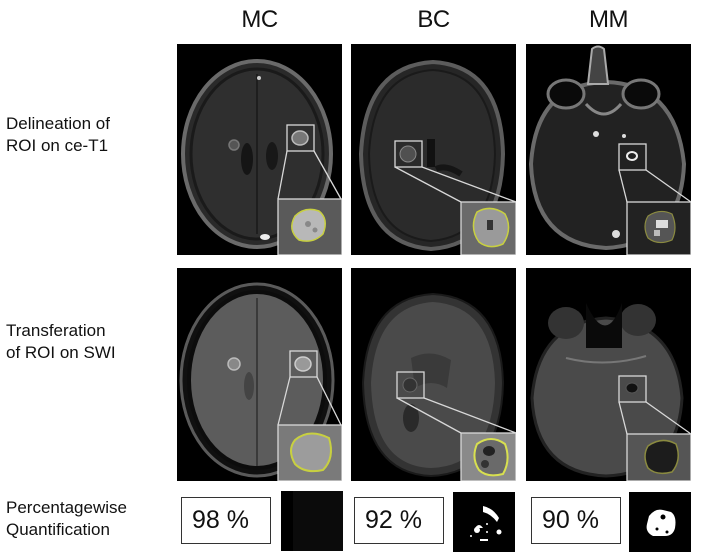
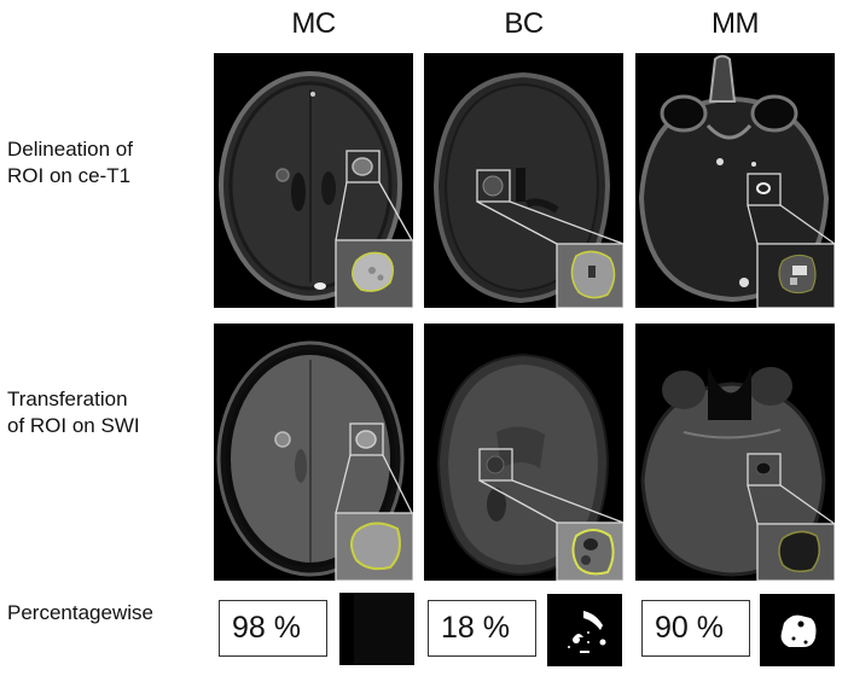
  MC
  BC
  MM
  Delineation of
  ROI on ce-T1
  Transferation
  of ROI on SWI
  Percentagewise
- Quantification
  98 %
- 92 %
+ 18 %
  90 %
